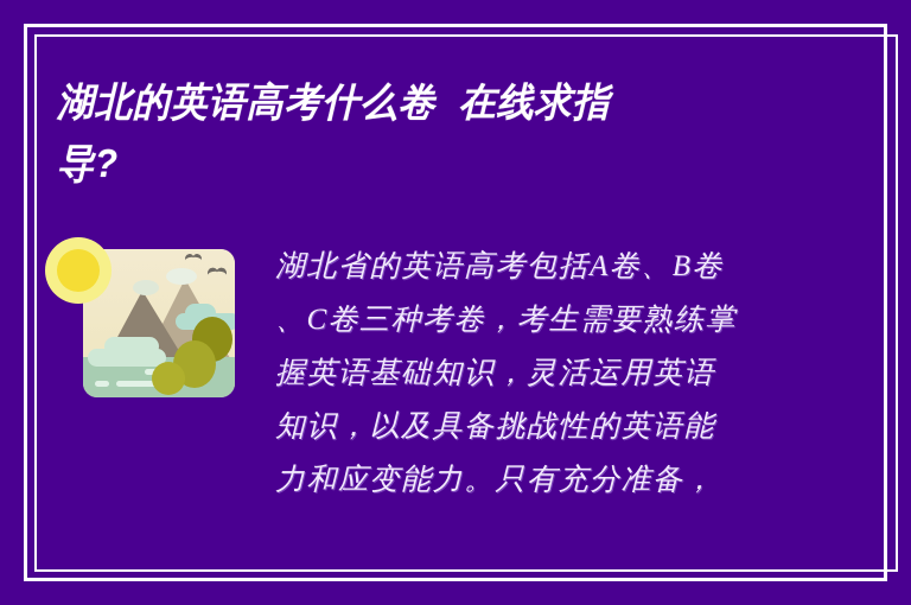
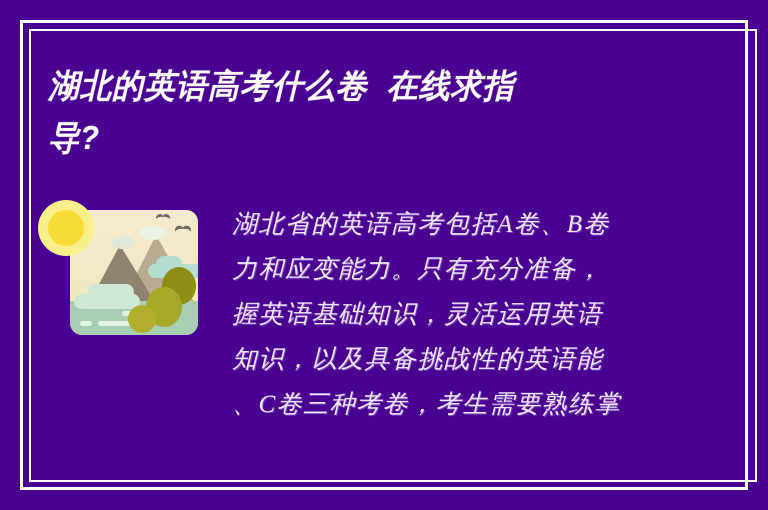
  湖北的英语高考什么卷 在线求指
  导?
  湖北省的英语高考包括A卷、B卷
- 、C卷三种考卷，考生需要熟练掌
+ 力和应变能力。只有充分准备，
  握英语基础知识，灵活运用英语
  知识，以及具备挑战性的英语能
- 力和应变能力。只有充分准备，
+ 、C卷三种考卷，考生需要熟练掌
